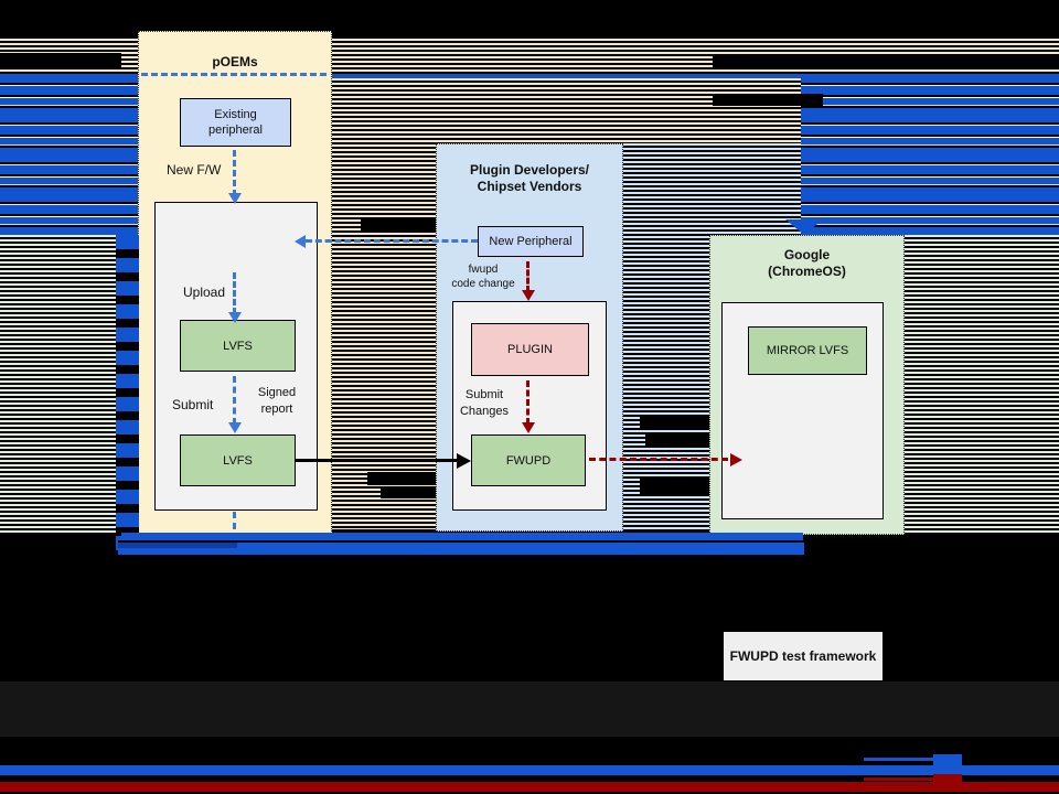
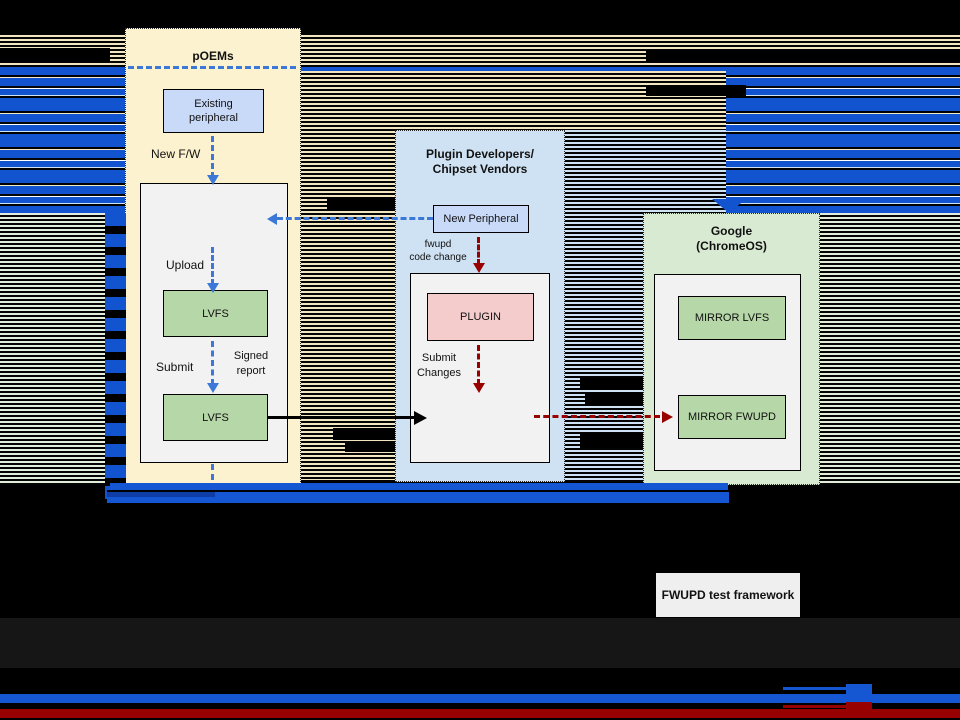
  pOEMs
  Existing peripheral
  New F/W
  Upload
  LVFS
  Submit
  Signed
  report
  LVFS
  Plugin Developers/
  Chipset Vendors
  New Peripheral
  fwupd
  code change
  PLUGIN
  Submit
  Changes
- FWUPD
  Google
  (ChromeOS)
  MIRROR LVFS
+ MIRROR FWUPD
  FWUPD test framework
